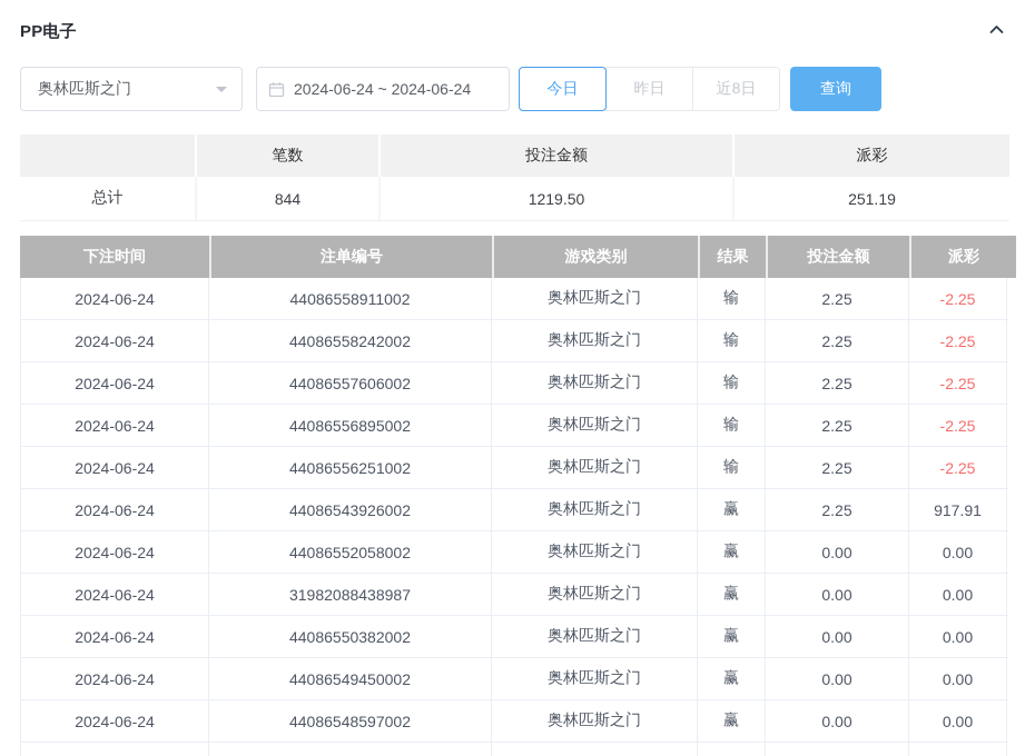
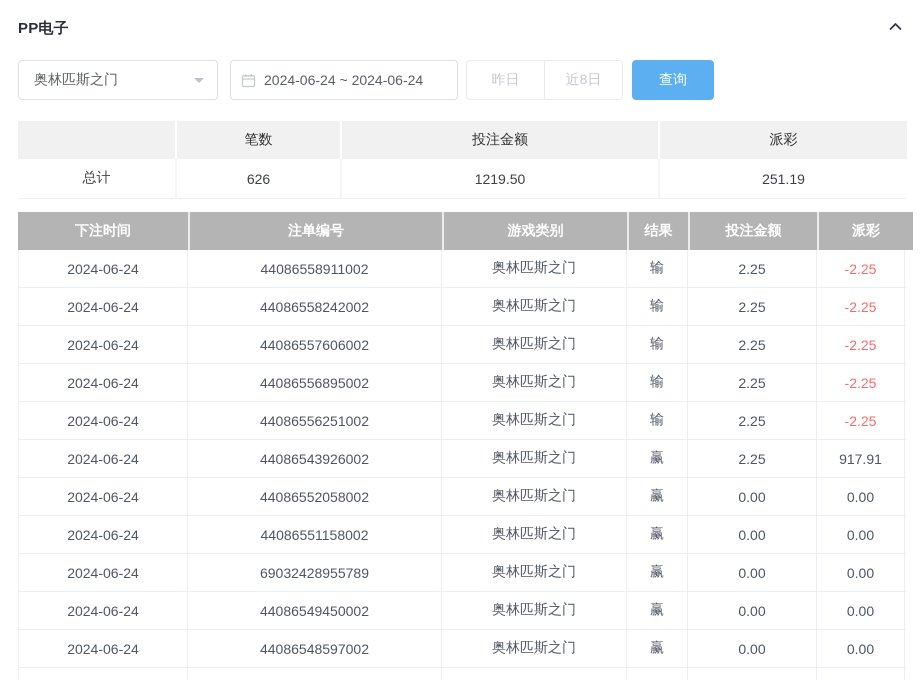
  PP电子
  奥林匹斯之门
  2024-06-24 ~ 2024-06-24
- 今日
  昨日
  近8日
  查询
  笔数
  投注金额
  派彩
  总计
- 844
+ 626
  1219.50
  251.19
  下注时间
  注单编号
  游戏类别
  结果
  投注金额
  派彩
  2024-06-24
  44086558911002
  奥林匹斯之门
  输
  2.25
  -2.25
  2024-06-24
  44086558242002
  奥林匹斯之门
  输
  2.25
  -2.25
  2024-06-24
  44086557606002
  奥林匹斯之门
  输
  2.25
  -2.25
  2024-06-24
  44086556895002
  奥林匹斯之门
  输
  2.25
  -2.25
  2024-06-24
  44086556251002
  奥林匹斯之门
  输
  2.25
  -2.25
  2024-06-24
  44086543926002
  奥林匹斯之门
  赢
  2.25
  917.91
  2024-06-24
  44086552058002
  奥林匹斯之门
  赢
  0.00
  0.00
  2024-06-24
- 31982088438987
+ 44086551158002
  奥林匹斯之门
  赢
  0.00
  0.00
  2024-06-24
- 44086550382002
+ 69032428955789
  奥林匹斯之门
  赢
  0.00
  0.00
  2024-06-24
  44086549450002
  奥林匹斯之门
  赢
  0.00
  0.00
  2024-06-24
  44086548597002
  奥林匹斯之门
  赢
  0.00
  0.00
